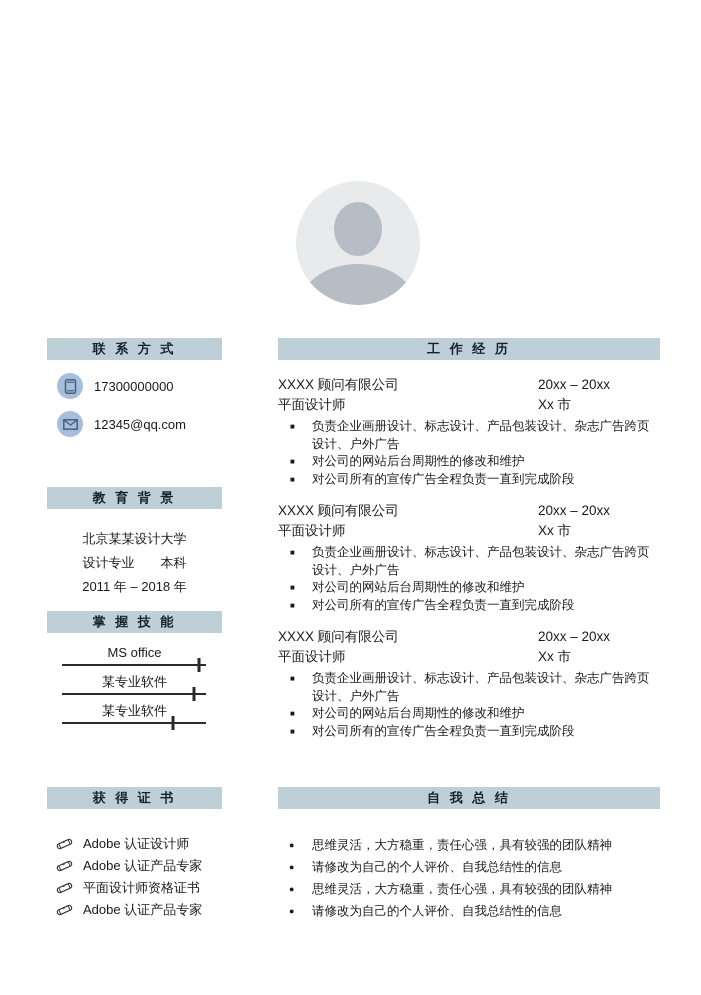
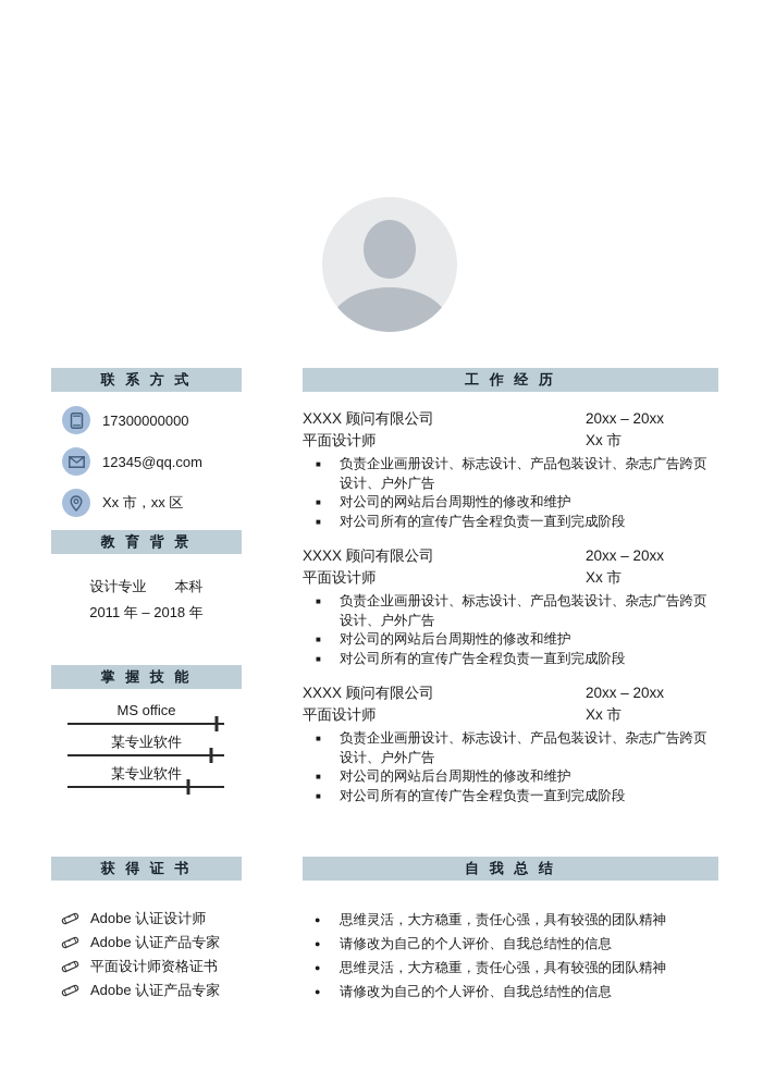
  联 系 方 式
  17300000000
  12345@qq.com
+ Xx 市，xx 区
  教 育 背 景
- 北京某某设计大学
  设计专业
  本科
  2011 年 – 2018 年
  掌 握 技 能
  MS office
  某专业软件
  某专业软件
  获 得 证 书
  Adobe 认证设计师
  Adobe 认证产品专家
  平面设计师资格证书
  Adobe 认证产品专家
  工 作 经 历
  XXXX 顾问有限公司
  平面设计师
  20xx – 20xx
  Xx 市
  负责企业画册设计、标志设计、产品包装设计、杂志广告跨页设计、户外广告
  对公司的网站后台周期性的修改和维护
  对公司所有的宣传广告全程负责一直到完成阶段
  XXXX 顾问有限公司
  平面设计师
  20xx – 20xx
  Xx 市
  负责企业画册设计、标志设计、产品包装设计、杂志广告跨页设计、户外广告
  对公司的网站后台周期性的修改和维护
  对公司所有的宣传广告全程负责一直到完成阶段
  XXXX 顾问有限公司
  平面设计师
  20xx – 20xx
  Xx 市
  负责企业画册设计、标志设计、产品包装设计、杂志广告跨页设计、户外广告
  对公司的网站后台周期性的修改和维护
  对公司所有的宣传广告全程负责一直到完成阶段
  自 我 总 结
  思维灵活，大方稳重，责任心强，具有较强的团队精神
  请修改为自己的个人评价、自我总结性的信息
  思维灵活，大方稳重，责任心强，具有较强的团队精神
  请修改为自己的个人评价、自我总结性的信息
